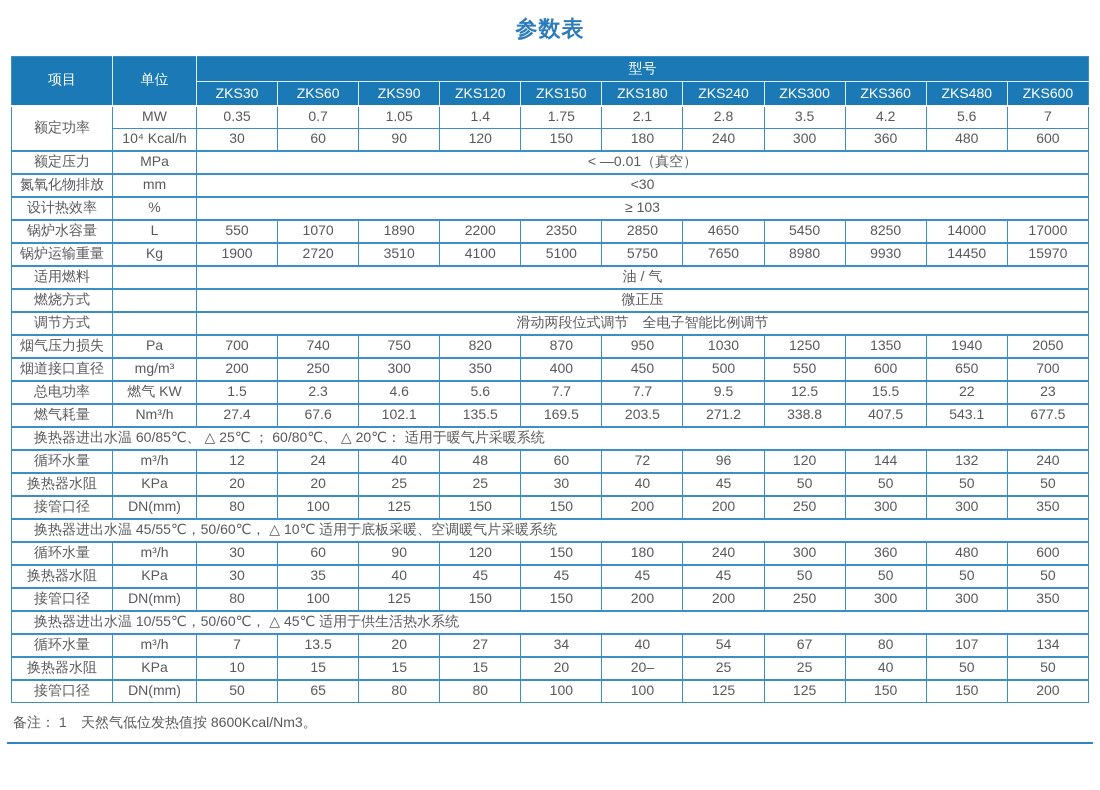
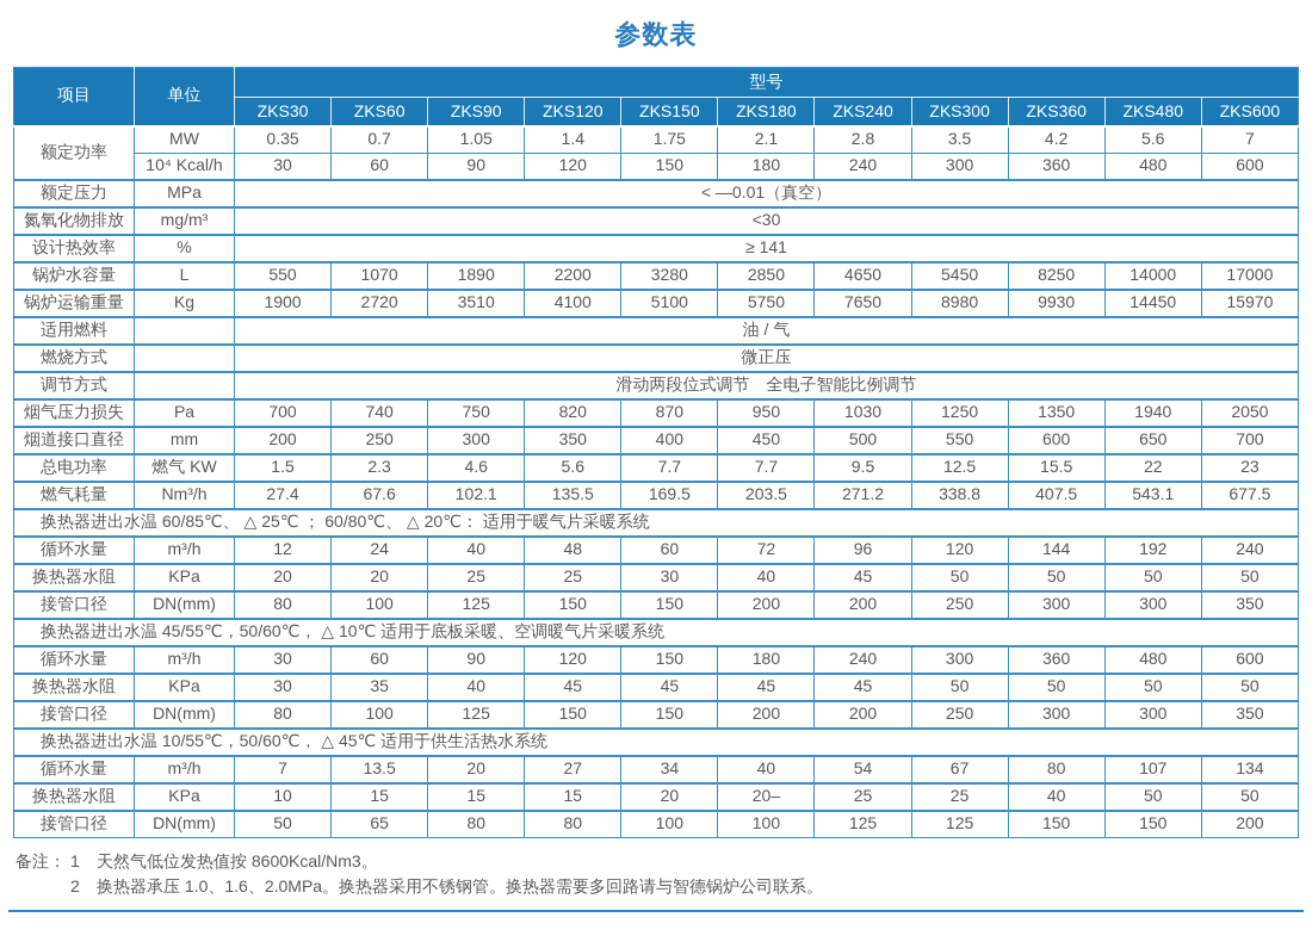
  参数表
  项目	单位	型号
  ZKS30	ZKS60	ZKS90	ZKS120	ZKS150	ZKS180	ZKS240	ZKS300	ZKS360	ZKS480	ZKS600
  额定功率	MW	0.35	0.7	1.05	1.4	1.75	2.1	2.8	3.5	4.2	5.6	7
  10⁴ Kcal/h	30	60	90	120	150	180	240	300	360	480	600
  额定压力	MPa	< —0.01（真空）
- 氮氧化物排放	mm	<30
+ 氮氧化物排放	mg/m³	<30
- 设计热效率	%	≥ 103
+ 设计热效率	%	≥ 141
- 锅炉水容量	L	550	1070	1890	2200	2350	2850	4650	5450	8250	14000	17000
+ 锅炉水容量	L	550	1070	1890	2200	3280	2850	4650	5450	8250	14000	17000
  锅炉运输重量	Kg	1900	2720	3510	4100	5100	5750	7650	8980	9930	14450	15970
  适用燃料		油 / 气
  燃烧方式		微正压
  调节方式		滑动两段位式调节 全电子智能比例调节
  烟气压力损失	Pa	700	740	750	820	870	950	1030	1250	1350	1940	2050
- 烟道接口直径	mg/m³	200	250	300	350	400	450	500	550	600	650	700
+ 烟道接口直径	mm	200	250	300	350	400	450	500	550	600	650	700
  总电功率	燃气 KW	1.5	2.3	4.6	5.6	7.7	7.7	9.5	12.5	15.5	22	23
  燃气耗量	Nm³/h	27.4	67.6	102.1	135.5	169.5	203.5	271.2	338.8	407.5	543.1	677.5
  换热器进出水温 60/85℃、 △ 25℃ ； 60/80℃、 △ 20℃： 适用于暖气片采暖系统
- 循环水量	m³/h	12	24	40	48	60	72	96	120	144	132	240
+ 循环水量	m³/h	12	24	40	48	60	72	96	120	144	192	240
  换热器水阻	KPa	20	20	25	25	30	40	45	50	50	50	50
  接管口径	DN(mm)	80	100	125	150	150	200	200	250	300	300	350
  换热器进出水温 45/55℃，50/60℃， △ 10℃ 适用于底板采暖、空调暖气片采暖系统
  循环水量	m³/h	30	60	90	120	150	180	240	300	360	480	600
  换热器水阻	KPa	30	35	40	45	45	45	45	50	50	50	50
  接管口径	DN(mm)	80	100	125	150	150	200	200	250	300	300	350
  换热器进出水温 10/55℃，50/60℃， △ 45℃ 适用于供生活热水系统
  循环水量	m³/h	7	13.5	20	27	34	40	54	67	80	107	134
  换热器水阻	KPa	10	15	15	15	20	20–	25	25	40	50	50
  接管口径	DN(mm)	50	65	80	80	100	100	125	125	150	150	200
  备注：
  1
  天然气低位发热值按 8600Kcal/Nm3。
+ 2
+ 换热器承压 1.0、1.6、2.0MPa。换热器采用不锈钢管。换热器需要多回路请与智德锅炉公司联系。
